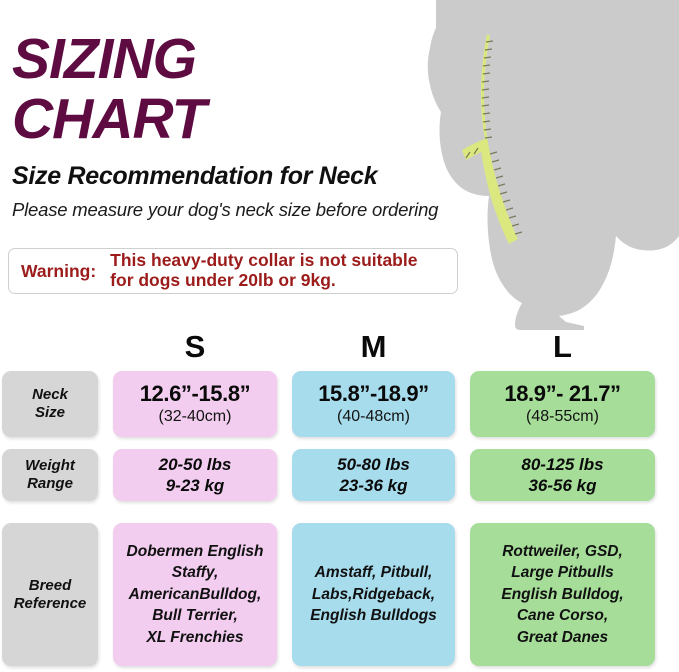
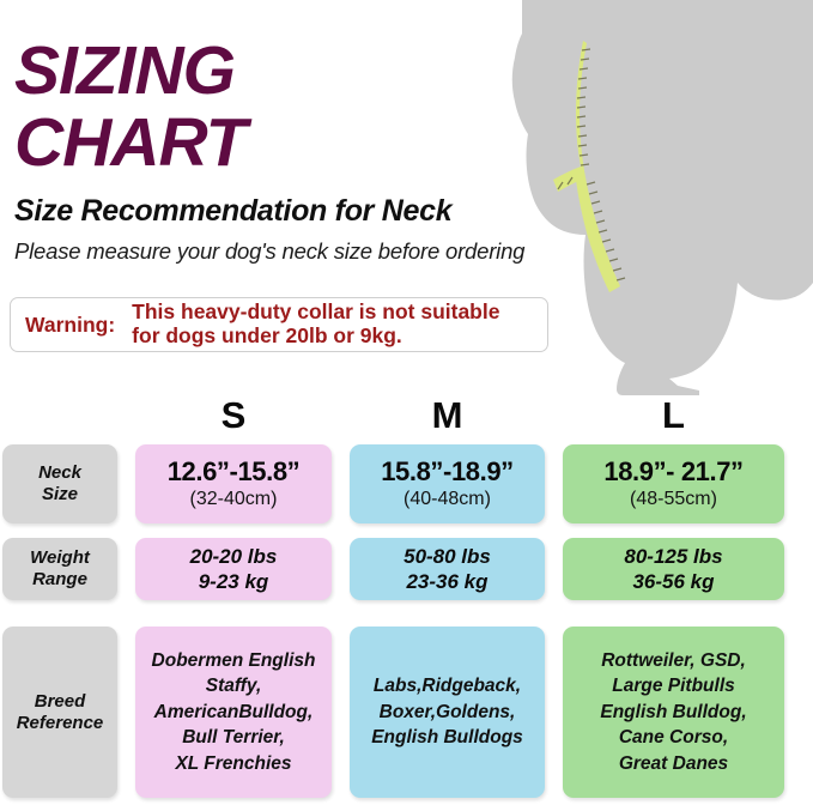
  SIZING
  CHART
  Size Recommendation for Neck
  Please measure your dog's neck size before ordering
  Warning:
  This heavy-duty collar is not suitable
  for dogs under 20lb or 9kg.
  S
  M
  L
  Neck
  Size
  12.6”-15.8”
  (32-40cm)
  15.8”-18.9”
  (40-48cm)
  18.9”- 21.7”
  (48-55cm)
  Weight
  Range
- 20-50 lbs
+ 20-20 lbs
  9-23 kg
  50-80 lbs
  23-36 kg
  80-125 lbs
  36-56 kg
  Breed
  Reference
  Dobermen English
  Staffy,
  AmericanBulldog,
  Bull Terrier,
  XL Frenchies
- Amstaff, Pitbull,
  Labs,Ridgeback,
+ Boxer,Goldens,
  English Bulldogs
  Rottweiler, GSD,
  Large Pitbulls
  English Bulldog,
  Cane Corso,
  Great Danes
